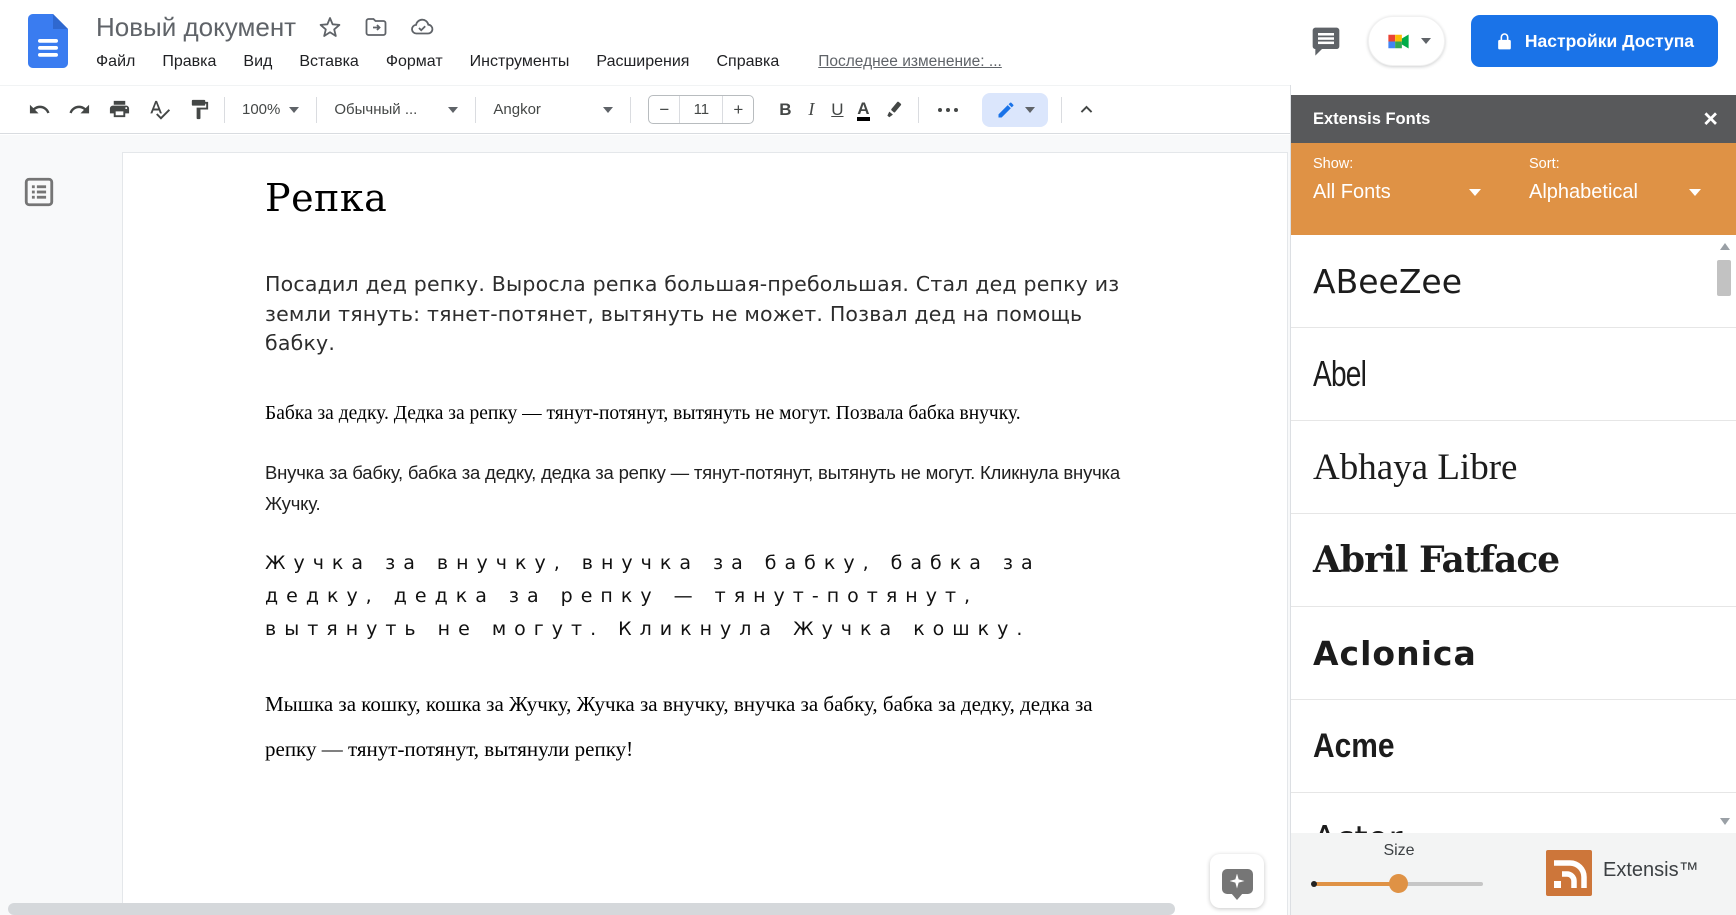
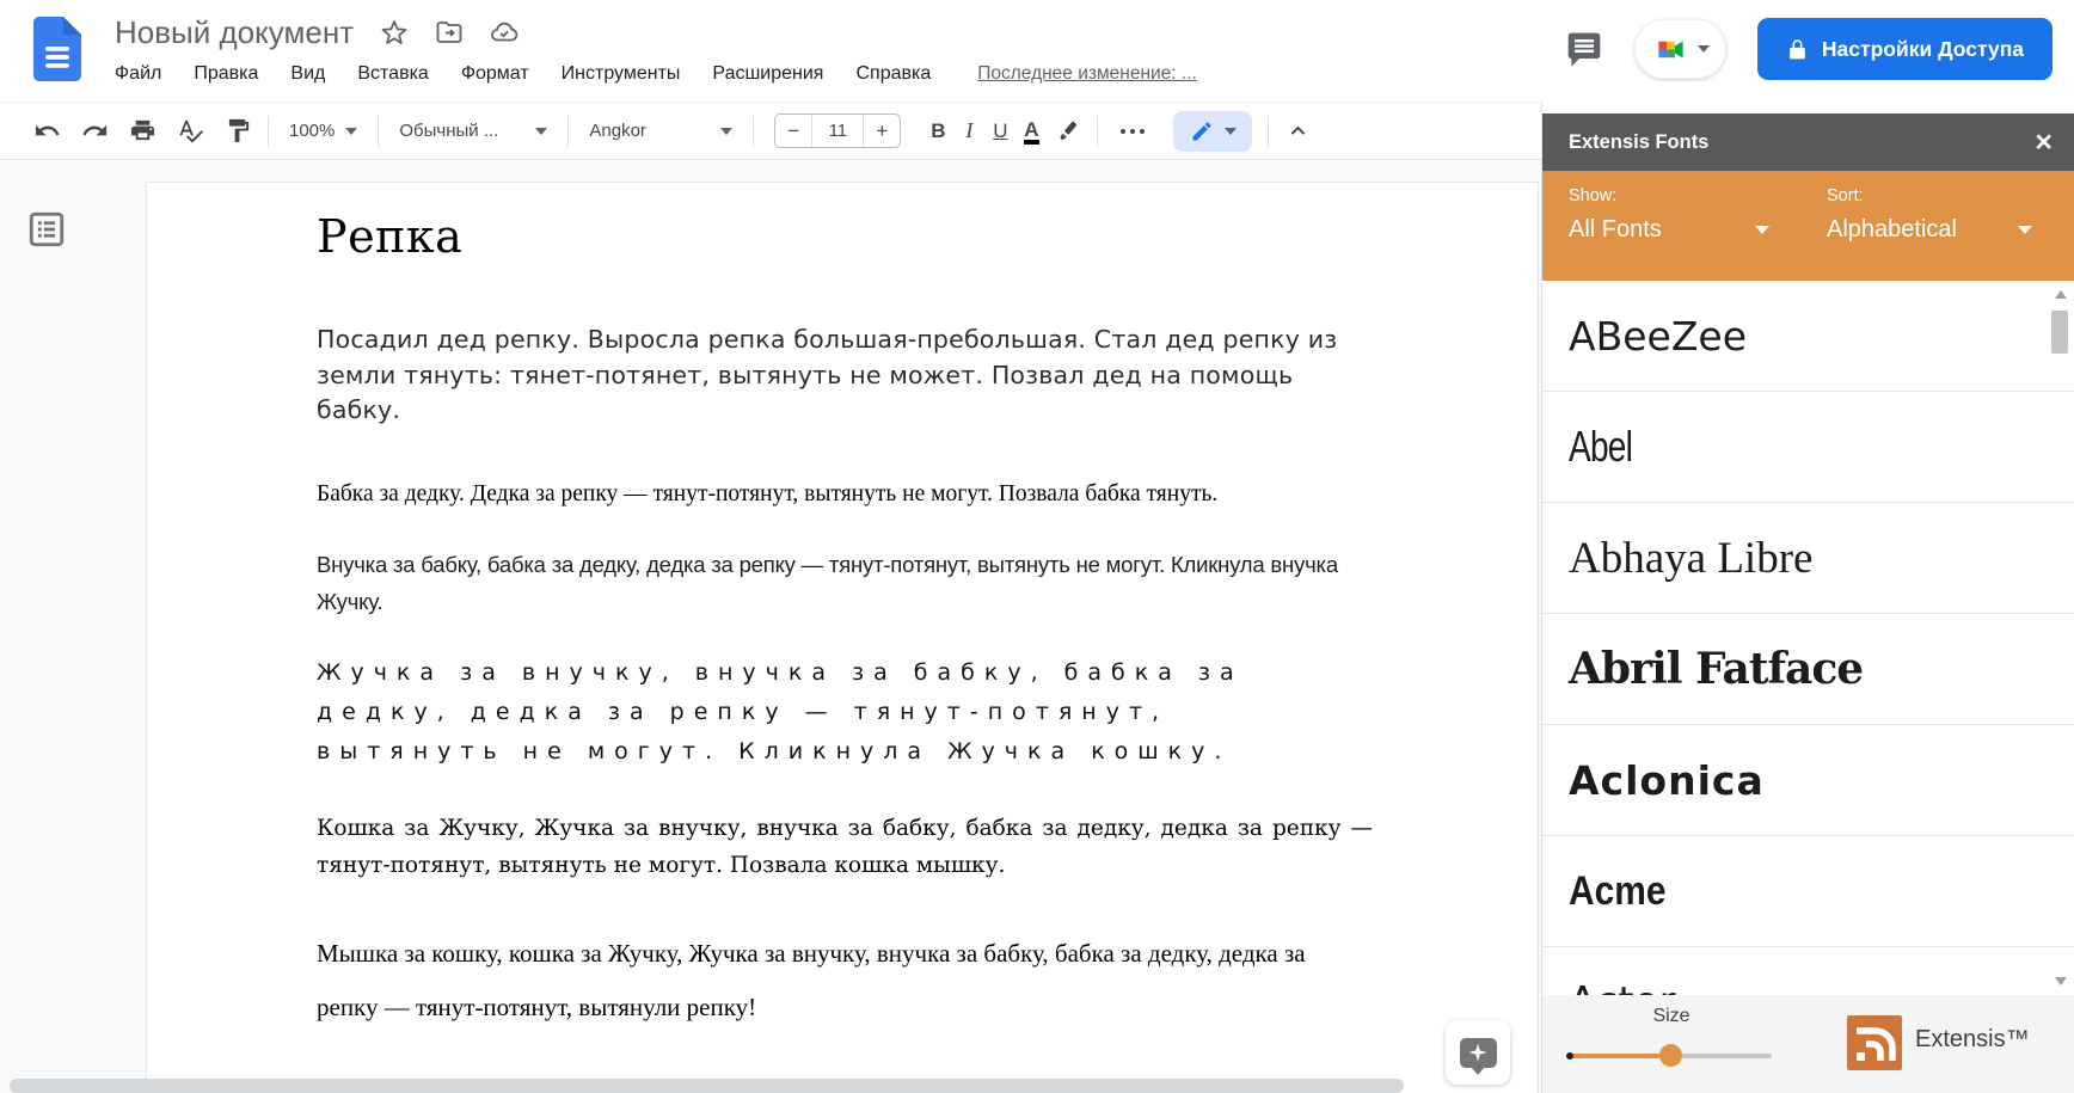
  Новый документ
  Файл
  Правка
  Вид
  Вставка
  Формат
  Инструменты
  Расширения
  Справка
  Последнее изменение: ...
  Настройки Доступа
  100%
  Обычный ...
  Angkor
  −
  11
  +
  B
  I
  U
  A
  Репка
  Посадил дед репку. Выросла репка большая-пребольшая. Стал дед репку из земли тянуть: тянет-потянет, вытянуть не может. Позвал дед на помощь бабку.
- Бабка за дедку. Дедка за репку — тянут-потянут, вытянуть не могут. Позвала бабка внучку.
+ Бабка за дедку. Дедка за репку — тянут-потянут, вытянуть не могут. Позвала бабка тянуть.
  Внучка за бабку, бабка за дедку, дедка за репку — тянут-потянут, вытянуть не могут. Кликнула внучка Жучку.
  Жучка за внучку, внучка за бабку, бабка за дедку, дедка за репку — тянут-потянут, вытянуть не могут. Кликнула Жучка кошку.
+ Кошка за Жучку, Жучка за внучку, внучка за бабку, бабка за дедку, дедка за репку — тянут-потянут, вытянуть не могут. Позвала кошка мышку.
  Мышка за кошку, кошка за Жучку, Жучка за внучку, внучка за бабку, бабка за дедку, дедка за репку — тянут-потянут, вытянули репку!
  Extensis Fonts
  ×
  Show:
  All Fonts
  Sort:
  Alphabetical
  ABeeZee
  Abel
  Abhaya Libre
  Abril Fatface
  Aclonica
  Acme
  Size
  Extensis™
